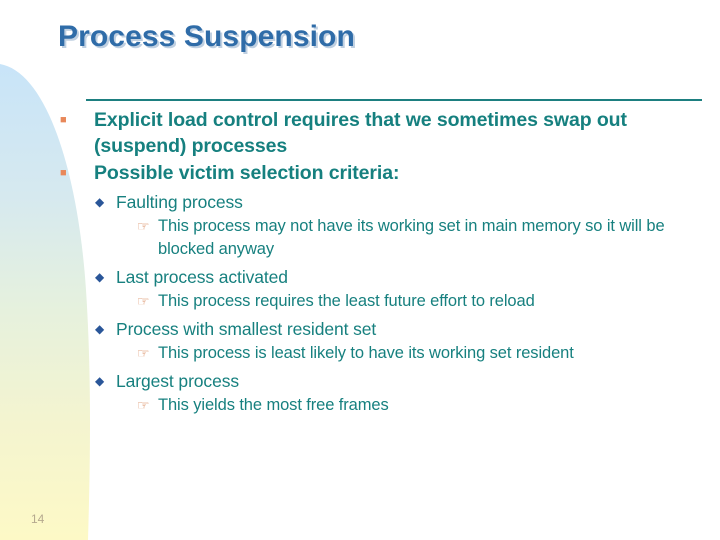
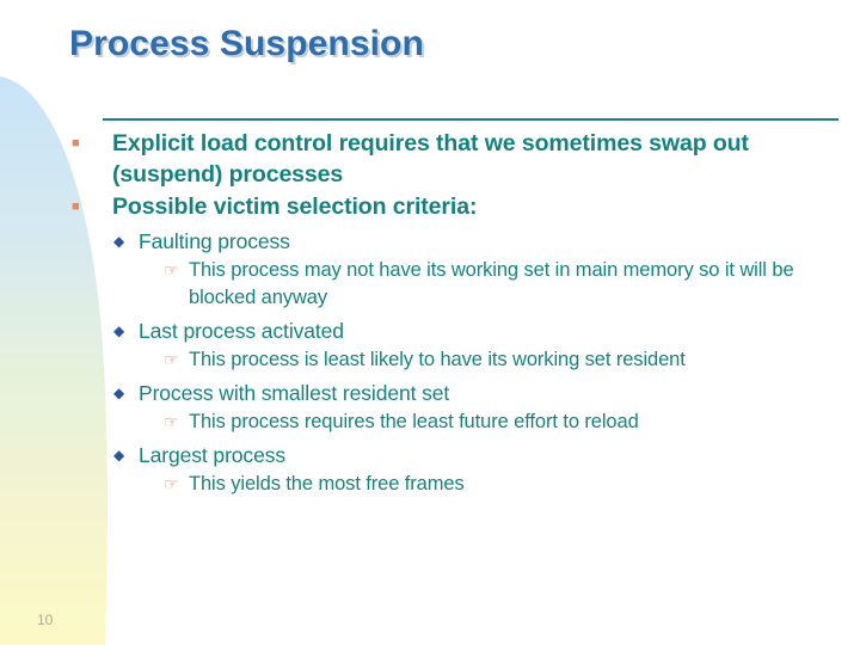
  Process Suspension
  ■
  Explicit load control requires that we sometimes swap out (suspend) processes
  ■
  Possible victim selection criteria:
  ◆
  Faulting process
  ☞
  This process may not have its working set in main memory so it will be blocked anyway
  ◆
  Last process activated
  ☞
- This process requires the least future effort to reload
+ This process is least likely to have its working set resident
  ◆
  Process with smallest resident set
  ☞
- This process is least likely to have its working set resident
+ This process requires the least future effort to reload
  ◆
  Largest process
  ☞
  This yields the most free frames
- 14
+ 10
